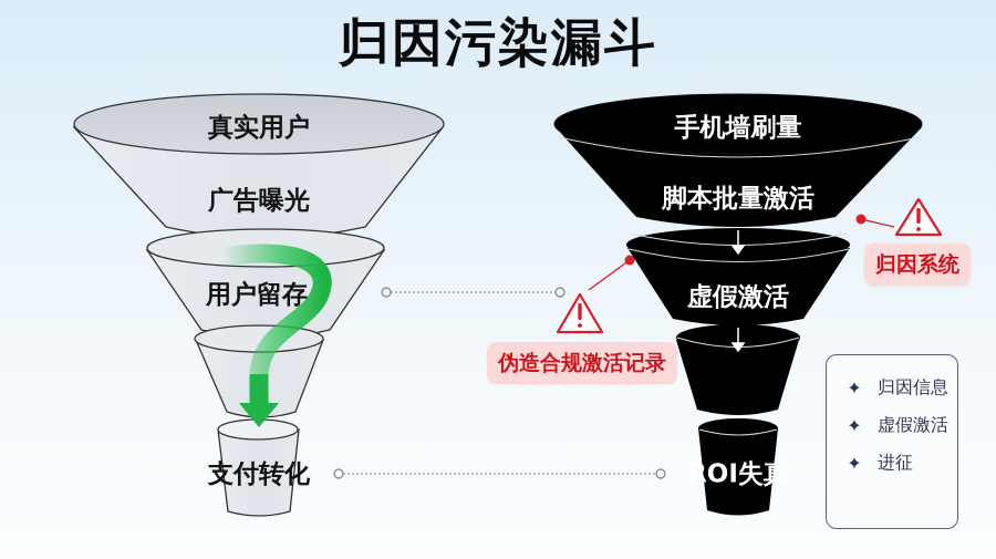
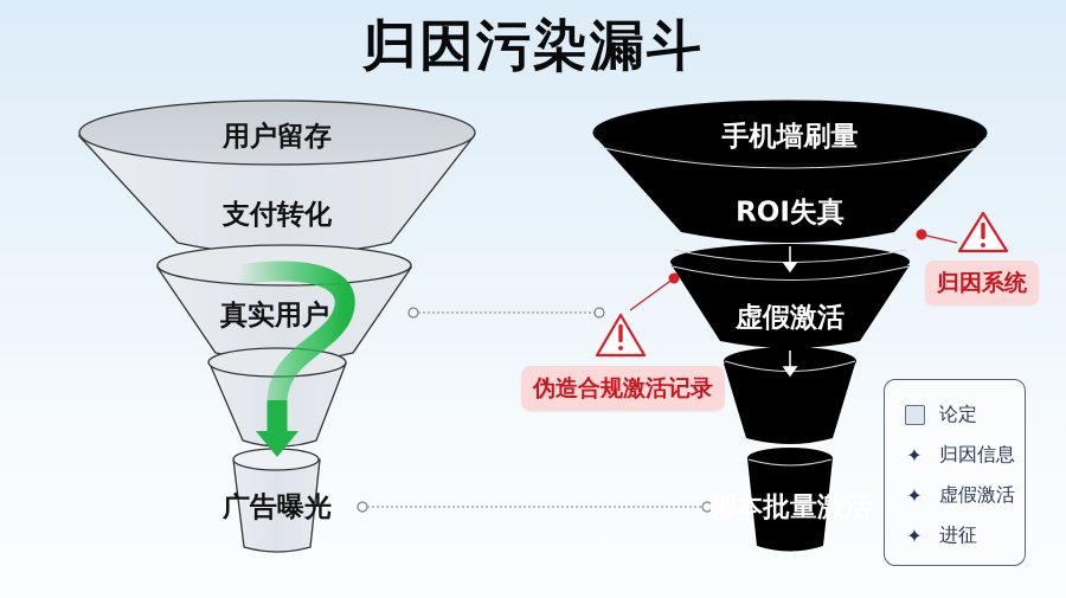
  归因污染漏斗
- 真实用户
+ 用户留存
- 广告曝光
+ 支付转化
- 用户留存
+ 真实用户
- 支付转化
+ 广告曝光
  手机墙刷量
- 脚本批量激活
+ ROI失真
  虚假激活
- ROI失真
+ 脚本批量激活
  归因系统
  伪造合规激活记录
+ 论定
  ✦
  归因信息
  ✦
  虚假激活
  ✦
  进征
